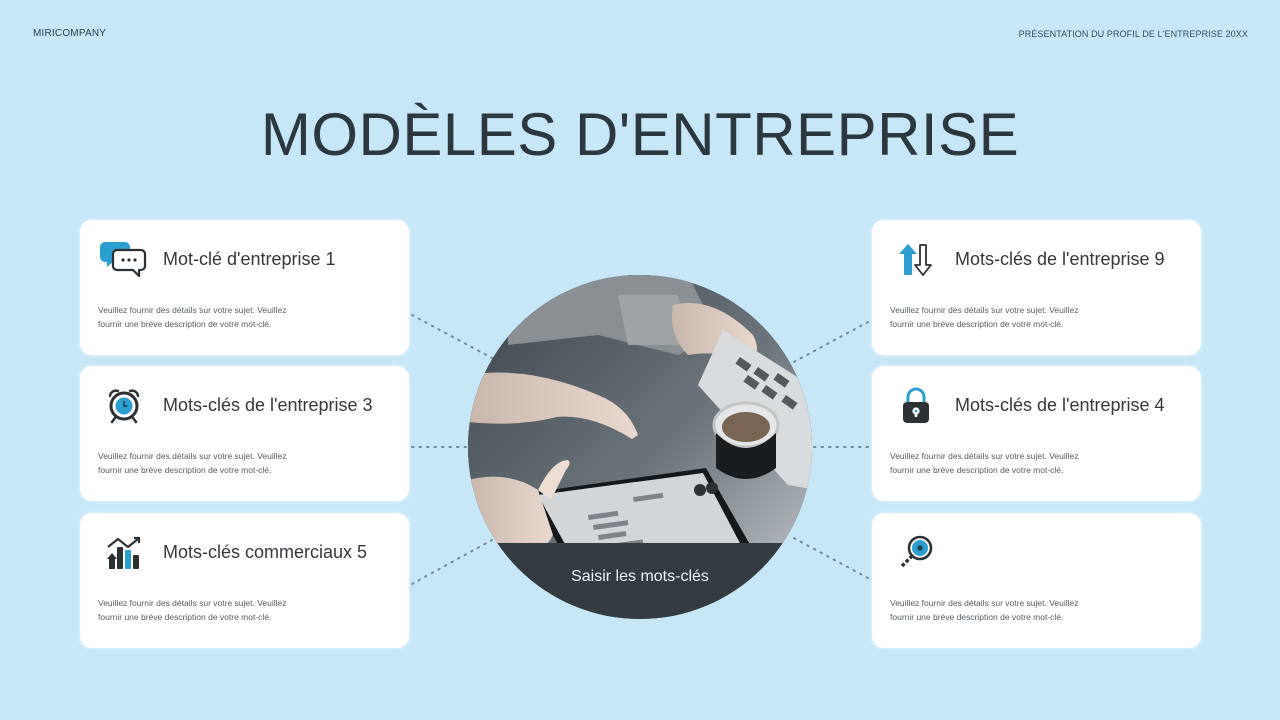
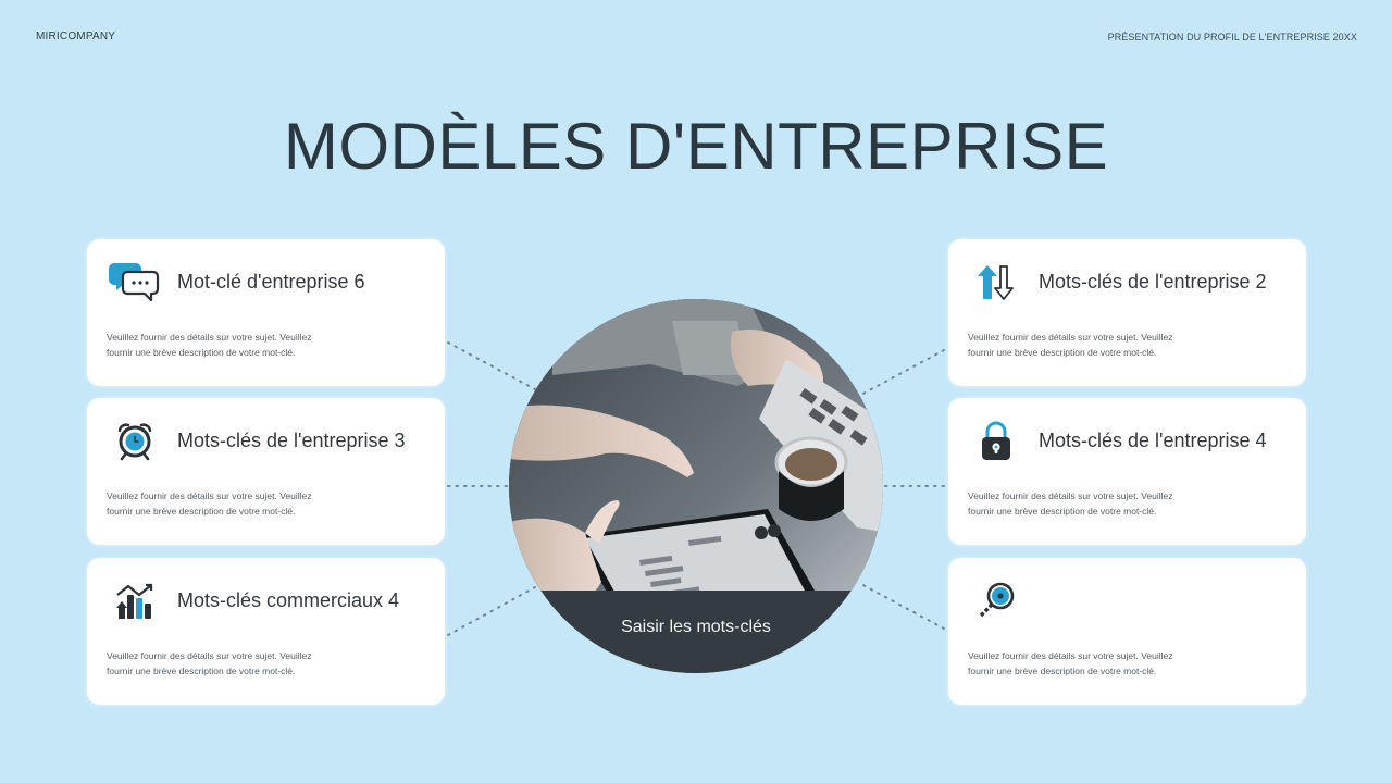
  MIRICOMPANY
  PRÉSENTATION DU PROFIL DE L'ENTREPRISE 20XX
  MODÈLES D'ENTREPRISE
- Mot-clé d'entreprise 1
+ Mot-clé d'entreprise 6
  Veuillez fournir des détails sur votre sujet. Veuillez
  fournir une brève description de votre mot-clé.
  Mots-clés de l'entreprise 3
  Veuillez fournir des détails sur votre sujet. Veuillez
  fournir une brève description de votre mot-clé.
- Mots-clés commerciaux 5
+ Mots-clés commerciaux 4
  Veuillez fournir des détails sur votre sujet. Veuillez
  fournir une brève description de votre mot-clé.
- Mots-clés de l'entreprise 9
+ Mots-clés de l'entreprise 2
  Veuillez fournir des détails sur votre sujet. Veuillez
  fournir une brève description de votre mot-clé.
  Mots-clés de l'entreprise 4
  Veuillez fournir des détails sur votre sujet. Veuillez
  fournir une brève description de votre mot-clé.
  Veuillez fournir des détails sur votre sujet. Veuillez
  fournir une brève description de votre mot-clé.
  Saisir les mots-clés
